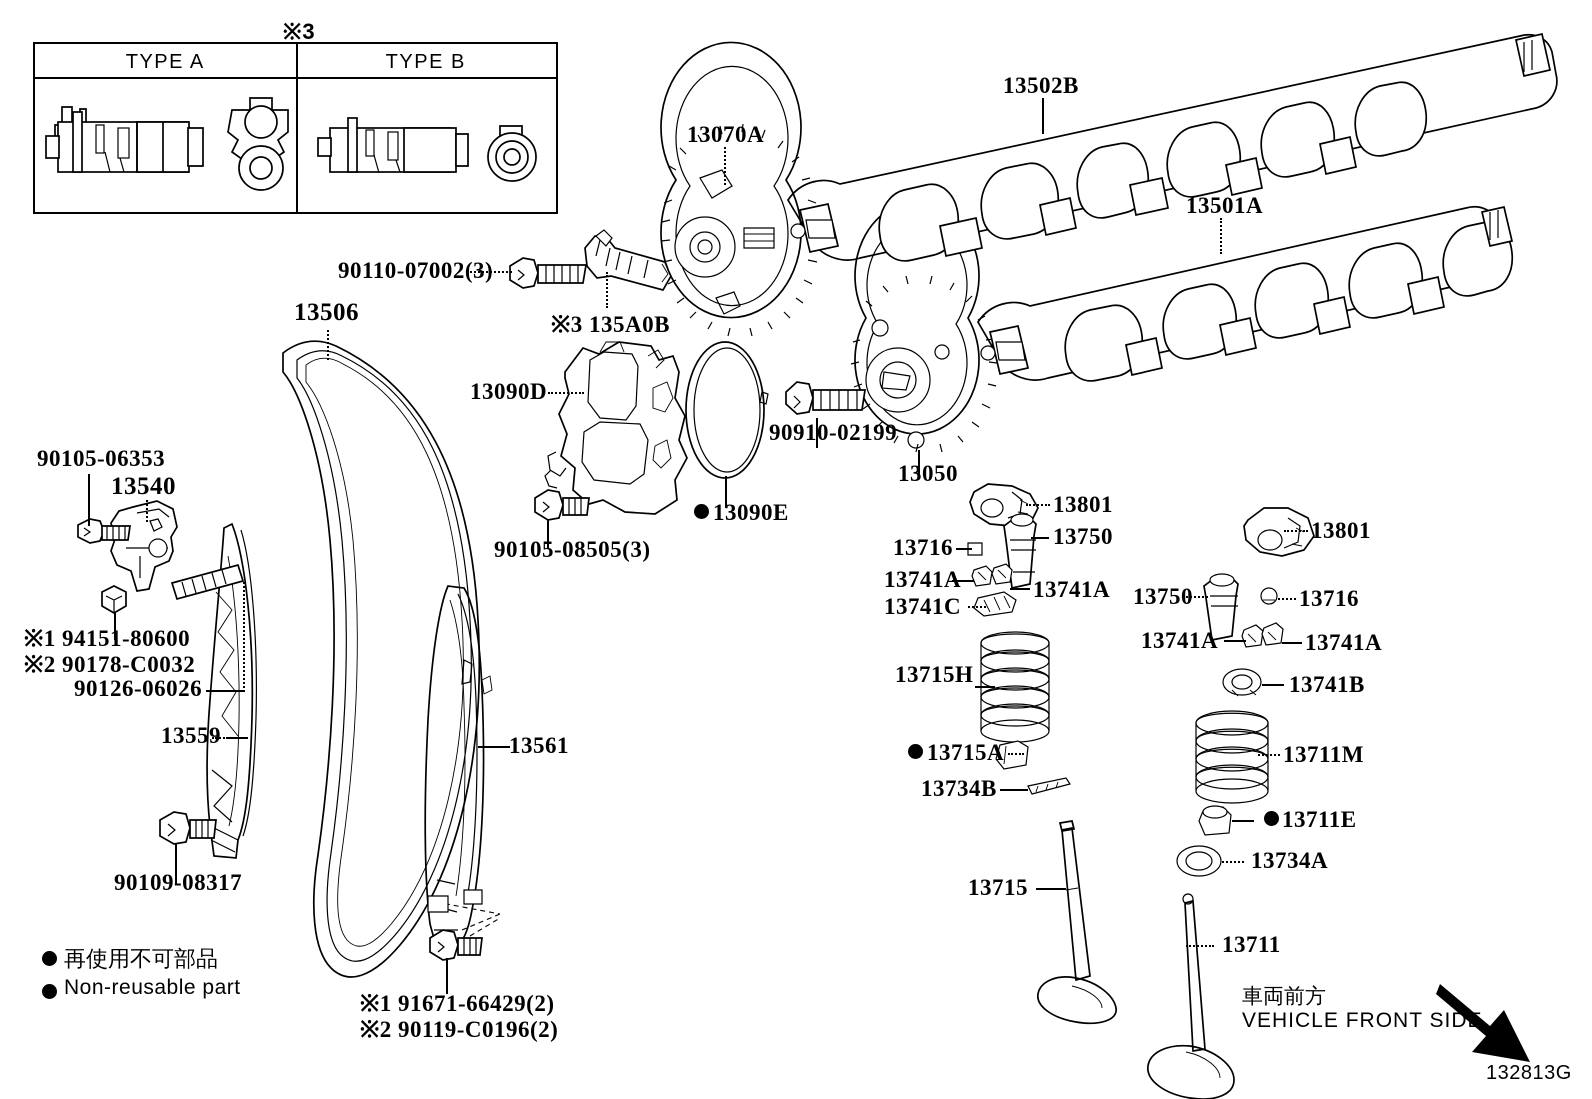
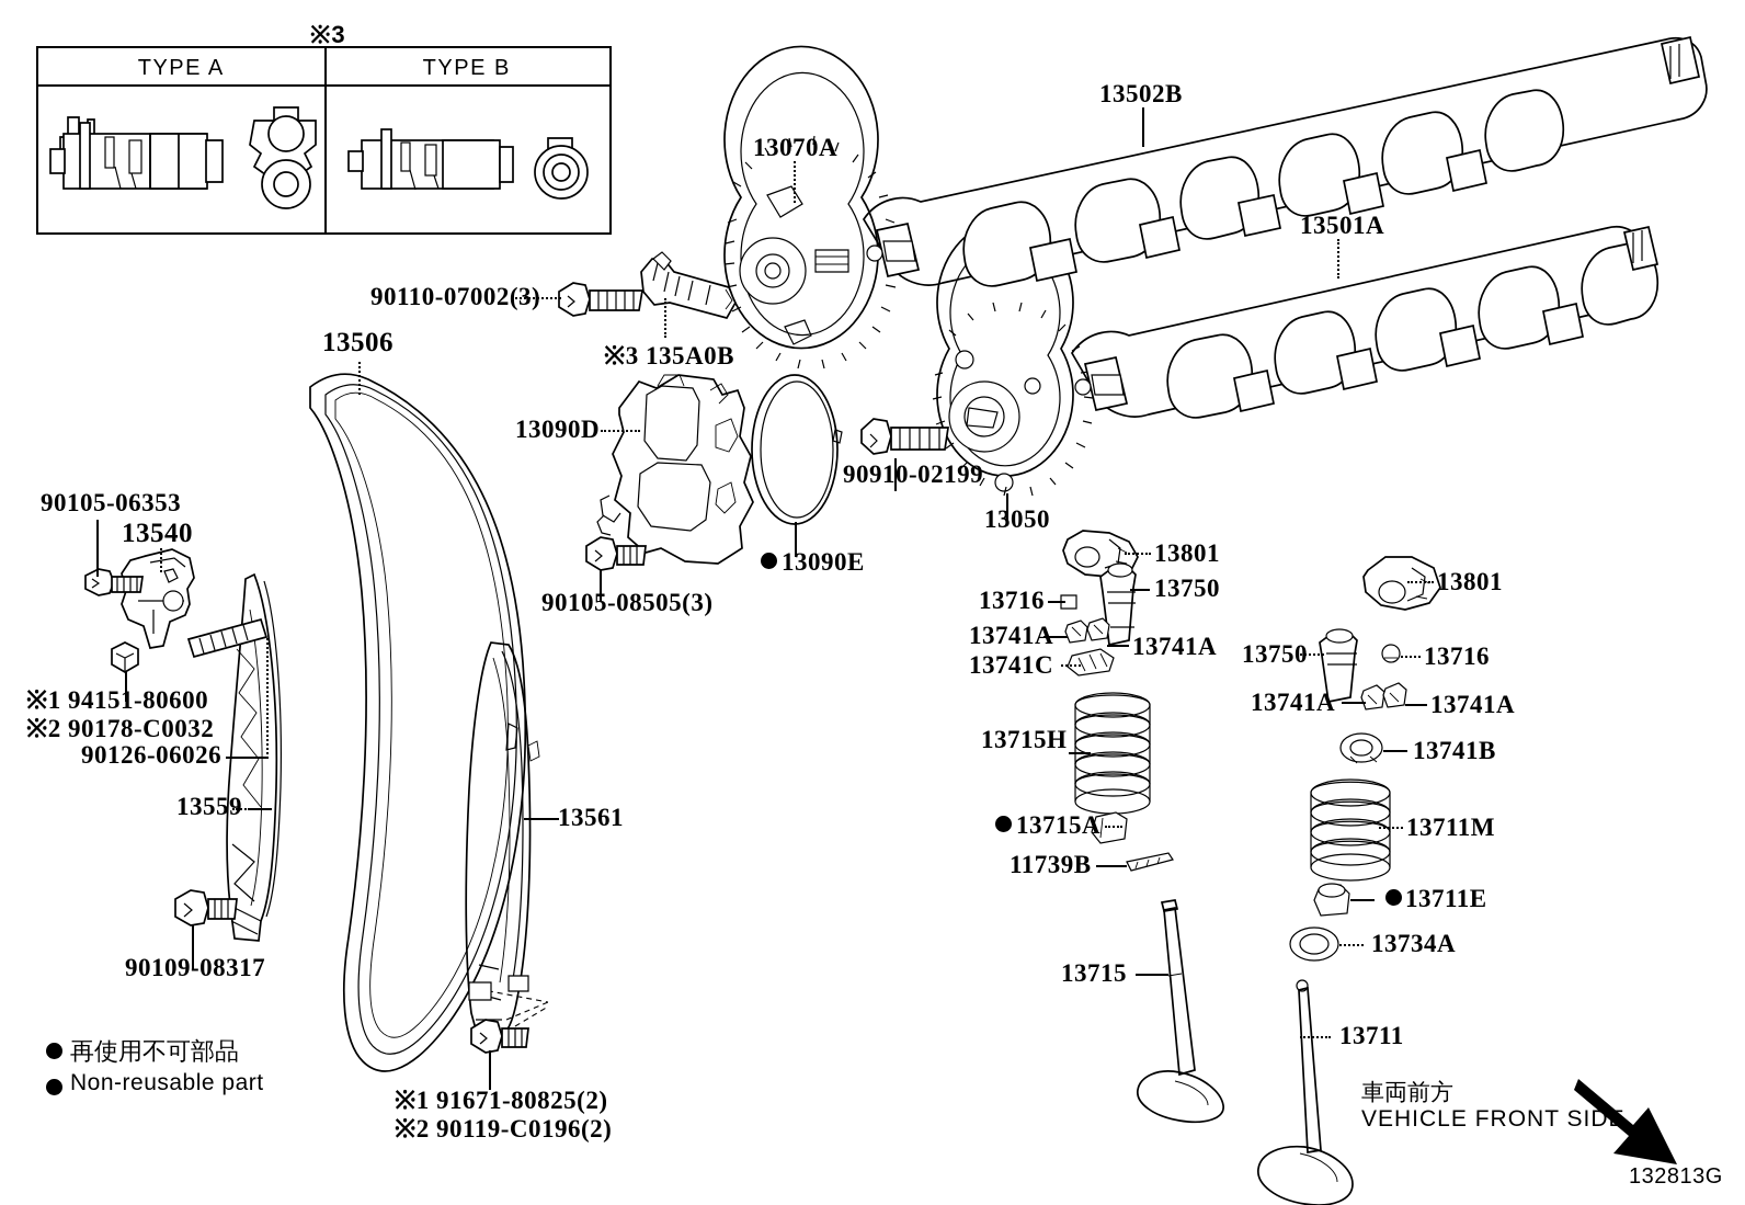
  ※3
  TYPE A
  TYPE B
  90105-06353
  13540
  ※1 94151-80600
  ※2 90178-C0032
  90126-06026
  13559
  90109-08317
  13506
  13561
- ※1 91671-66429(2)
+ ※1 91671-80825(2)
  ※2 90119-C0196(2)
  90110-07002(3)
  ※3 135A0B
  13090D
  90105-08505(3)
  13090E
  13070A
  90910-02199
  13050
  13502B
  13501A
  13801
  13750
  13716
  13741A
  13741A
  13741C
  13715H
  13715A
- 13734B
+ 11739B
  13715
  13801
  13750
  13716
  13741A
  13741A
  13741B
  13711M
  13711E
  13734A
  13711
  再使用不可部品
  Non-reusable part
  車両前方
  VEHICLE FRONT SIDE
  132813G
